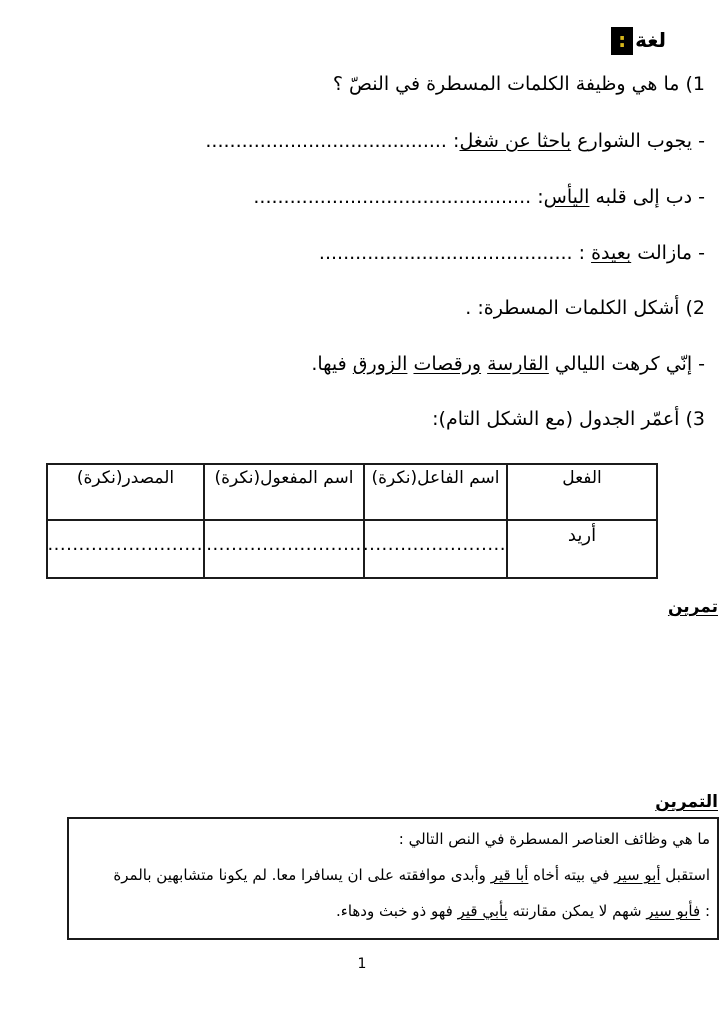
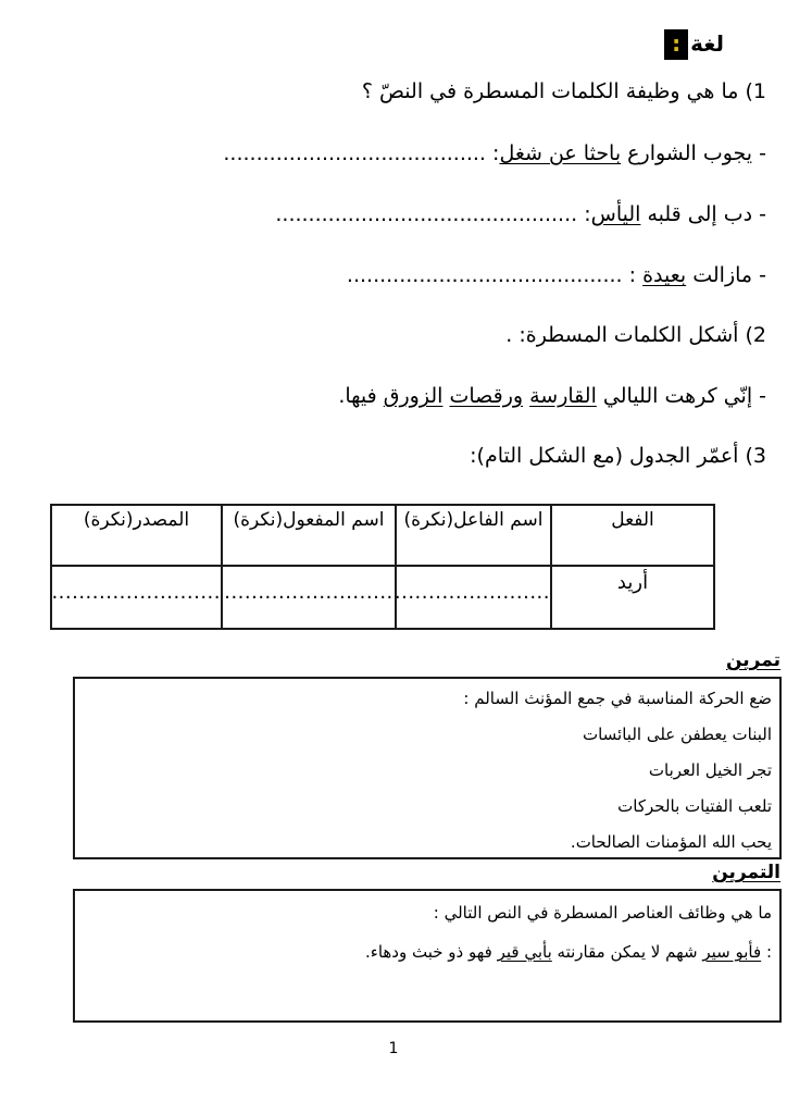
  لغة:
  1) ما هي وظيفة الكلمات المسطرة في النصّ ؟
  - يجوب الشوارع باحثا عن شغل: ........................................
  - دب إلى قلبه اليأس: ..............................................
  - مازالت بعيدة : ..........................................
  2) أشكل الكلمات المسطرة: .
  - إنّي كرهت الليالي القارسة ورقصات الزورق فيها.
  3) أعمّر الجدول (مع الشكل التام):
  الفعل	اسم الفاعل(نكرة)	اسم المفعول(نكرة)	المصدر(نكرة)
  أريد	.......................	.........................	.........................
  تمرين
+ ضع الحركة المناسبة في جمع المؤنث السالم :
+ البنات يعطفن على البائسات
+ تجر الخيل العربات
+ تلعب الفتيات بالحركات
+ يحب الله المؤمنات الصالحات.
  التمرين
  ما هي وظائف العناصر المسطرة في النص التالي :
- استقبل أبو سير في بيته أخاه أبا قير وأبدى موافقته على ان يسافرا معا. لم يكونا متشابهين بالمرة
  : فأبو سير شهم لا يمكن مقارنته بأبي قير فهو ذو خبث ودهاء.
  1
